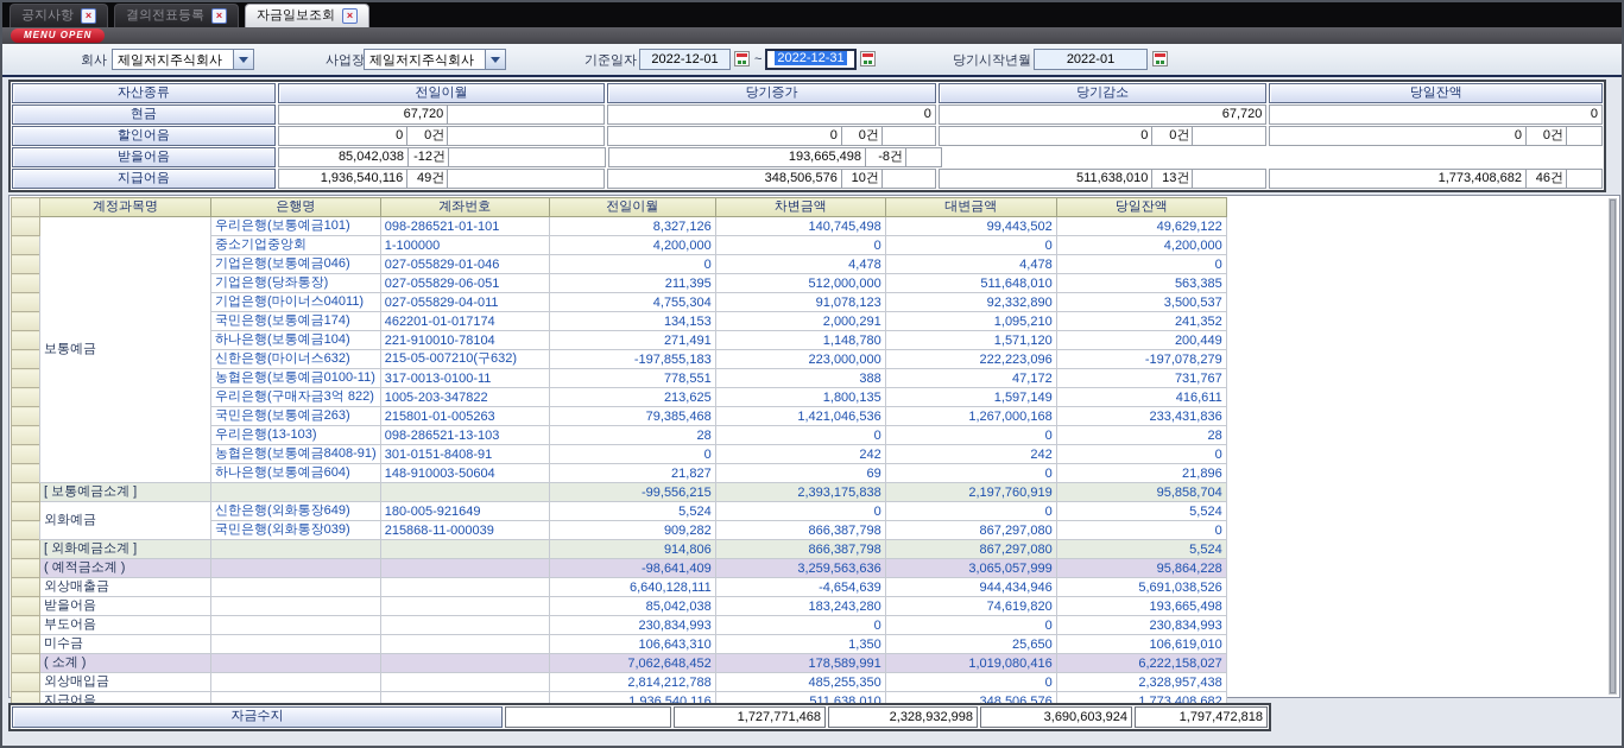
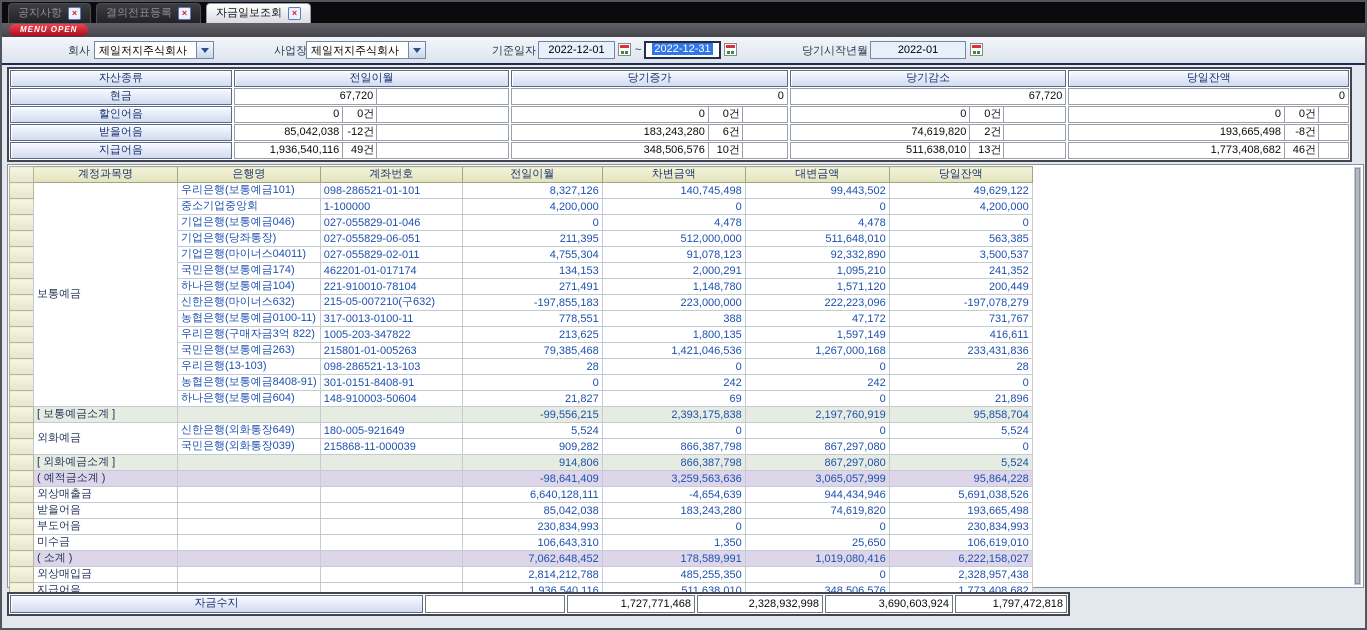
  공지사항
  결의전표등록
  자금일보조회
  MENU OPEN
  회사
  제일저지주식회사
  사업장
  제일저지주식회사
  기준일자
  2022-12-01
  ~
  2022-12-31
  당기시작년월
  2022-01
  자산종류
  전일이월
  당기증가
  당기감소
  당일잔액
  현금
  67,720
  0
  67,720
  0
  할인어음
  0
  0건
  0
  0건
  0
  0건
  0
  0건
  받을어음
  85,042,038
  -12건
+ 183,243,280
+ 6건
+ 74,619,820
+ 2건
  193,665,498
  -8건
  지급어음
  1,936,540,116
  49건
  348,506,576
  10건
  511,638,010
  13건
  1,773,408,682
  46건
  	계정과목명	은행명	계좌번호	전일이월	차변금액	대변금액	당일잔액
  	보통예금	우리은행(보통예금101)	098-286521-01-101	8,327,126	140,745,498	99,443,502	49,629,122
  	중소기업중앙회	1-100000	4,200,000	0	0	4,200,000
  	기업은행(보통예금046)	027-055829-01-046	0	4,478	4,478	0
  	기업은행(당좌통장)	027-055829-06-051	211,395	512,000,000	511,648,010	563,385
- 	기업은행(마이너스04011)	027-055829-04-011	4,755,304	91,078,123	92,332,890	3,500,537
+ 	기업은행(마이너스04011)	027-055829-02-011	4,755,304	91,078,123	92,332,890	3,500,537
  	국민은행(보통예금174)	462201-01-017174	134,153	2,000,291	1,095,210	241,352
  	하나은행(보통예금104)	221-910010-78104	271,491	1,148,780	1,571,120	200,449
  	신한은행(마이너스632)	215-05-007210(구632)	-197,855,183	223,000,000	222,223,096	-197,078,279
  	농협은행(보통예금0100-11)	317-0013-0100-11	778,551	388	47,172	731,767
  	우리은행(구매자금3억 822)	1005-203-347822	213,625	1,800,135	1,597,149	416,611
  	국민은행(보통예금263)	215801-01-005263	79,385,468	1,421,046,536	1,267,000,168	233,431,836
  	우리은행(13-103)	098-286521-13-103	28	0	0	28
  	농협은행(보통예금8408-91)	301-0151-8408-91	0	242	242	0
  	하나은행(보통예금604)	148-910003-50604	21,827	69	0	21,896
  	[ 보통예금소계 ]			-99,556,215	2,393,175,838	2,197,760,919	95,858,704
  	외화예금	신한은행(외화통장649)	180-005-921649	5,524	0	0	5,524
  	국민은행(외화통장039)	215868-11-000039	909,282	866,387,798	867,297,080	0
  	[ 외화예금소계 ]			914,806	866,387,798	867,297,080	5,524
  	( 예적금소계 )			-98,641,409	3,259,563,636	3,065,057,999	95,864,228
  	외상매출금			6,640,128,111	-4,654,639	944,434,946	5,691,038,526
  	받을어음			85,042,038	183,243,280	74,619,820	193,665,498
  	부도어음			230,834,993	0	0	230,834,993
  	미수금			106,643,310	1,350	25,650	106,619,010
  	( 소계 )			7,062,648,452	178,589,991	1,019,080,416	6,222,158,027
  	외상매입금			2,814,212,788	485,255,350	0	2,328,957,438
  	지급어음			1,936,540,116	511,638,010	348,506,576	1,773,408,682
  자금수지
  1,727,771,468
  2,328,932,998
  3,690,603,924
  1,797,472,818
